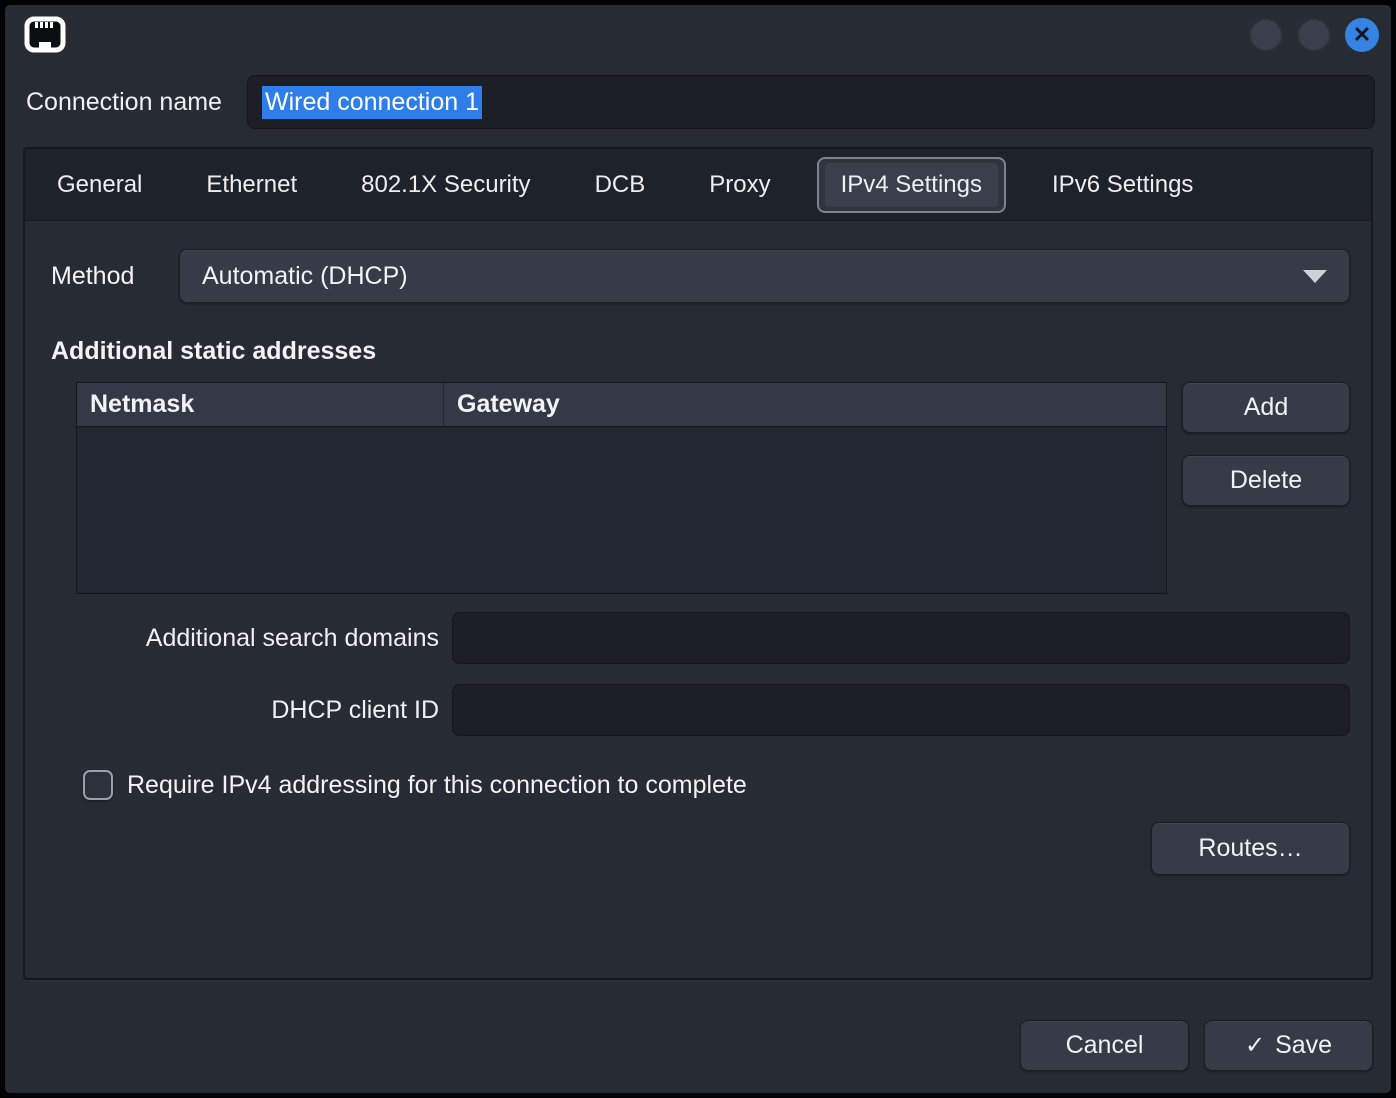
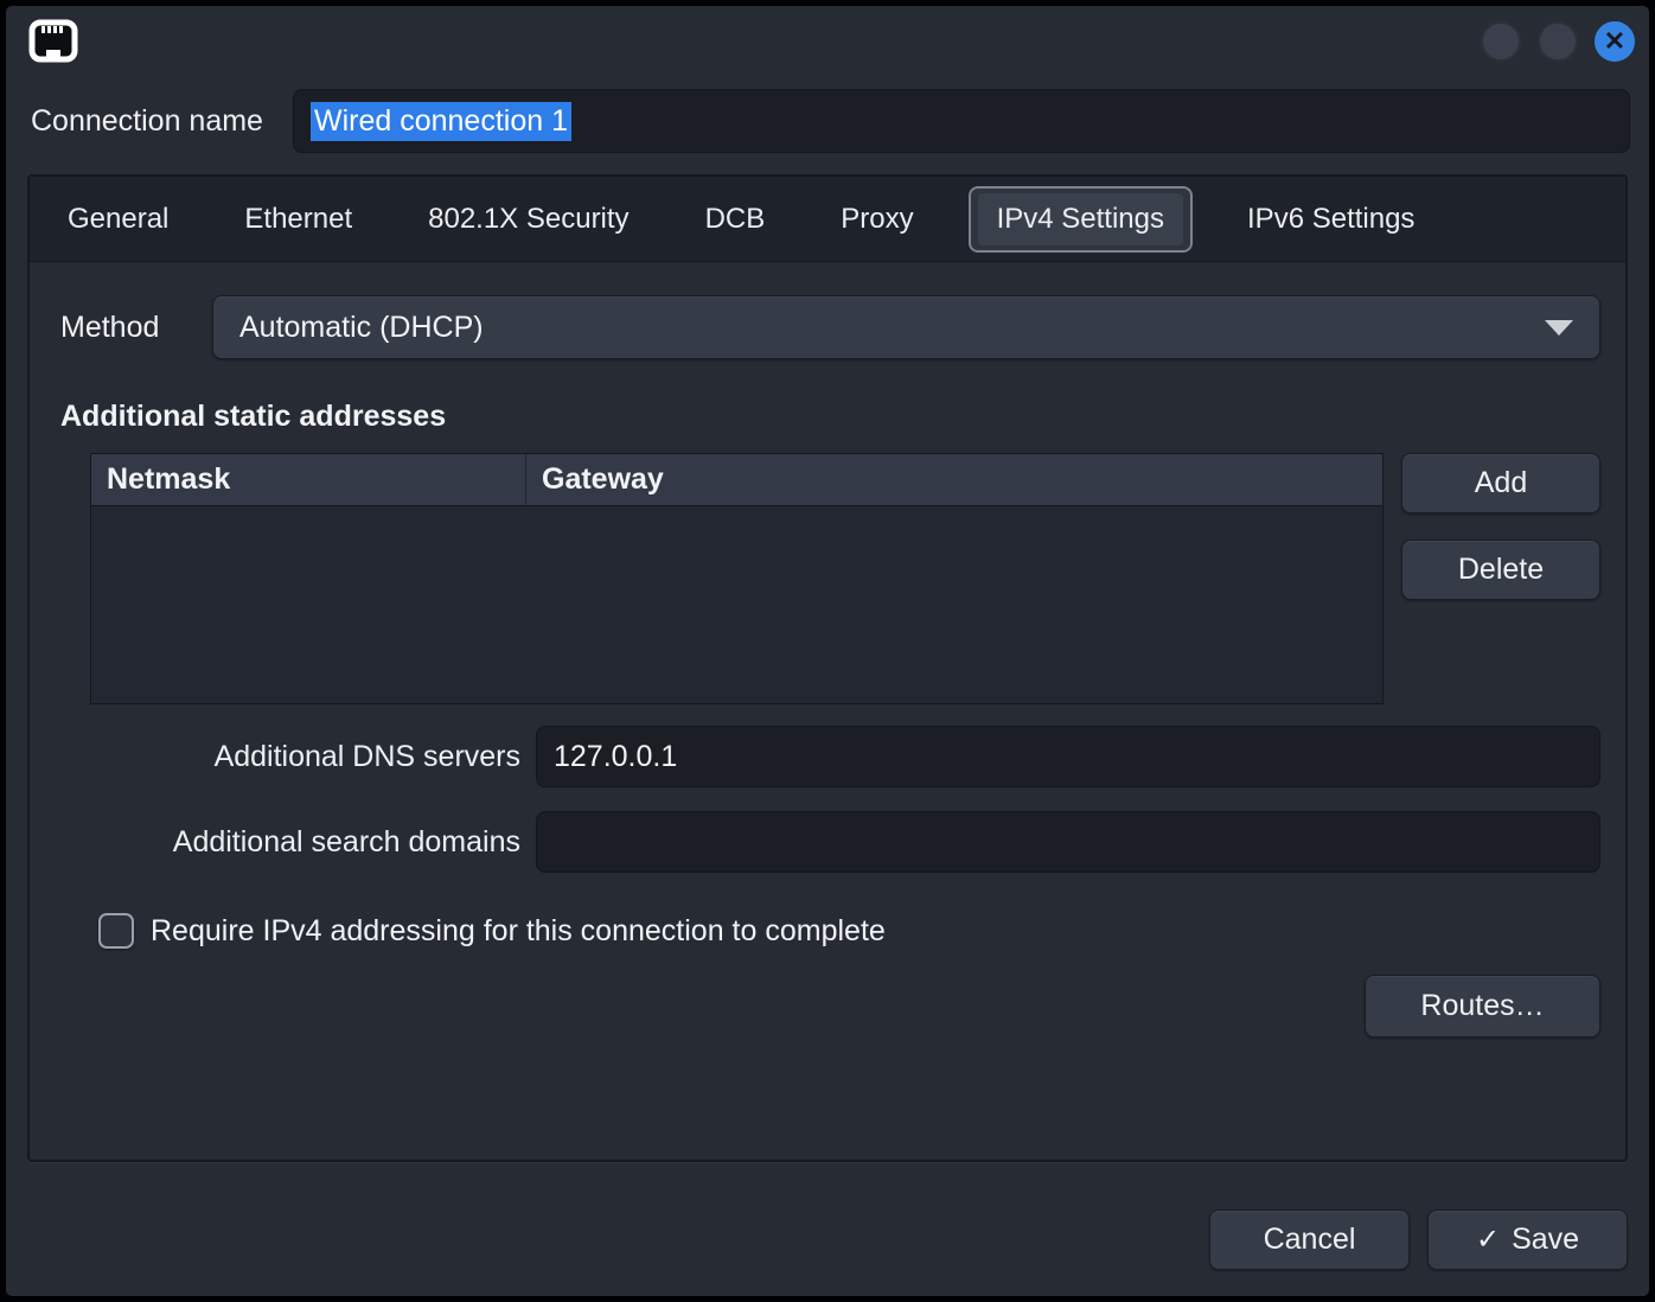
  ✕
  Connection name
  Wired connection 1
  General
  Ethernet
  802.1X Security
  DCB
  Proxy
  IPv4 Settings
  IPv6 Settings
  Method
  Automatic (DHCP)
  Additional static addresses
  Netmask
  Gateway
  Add
  Delete
+ Additional DNS servers
+ 127.0.0.1
  Additional search domains
- DHCP client ID
  Require IPv4 addressing for this connection to complete
  Routes…
  Cancel
  ✓
  Save
